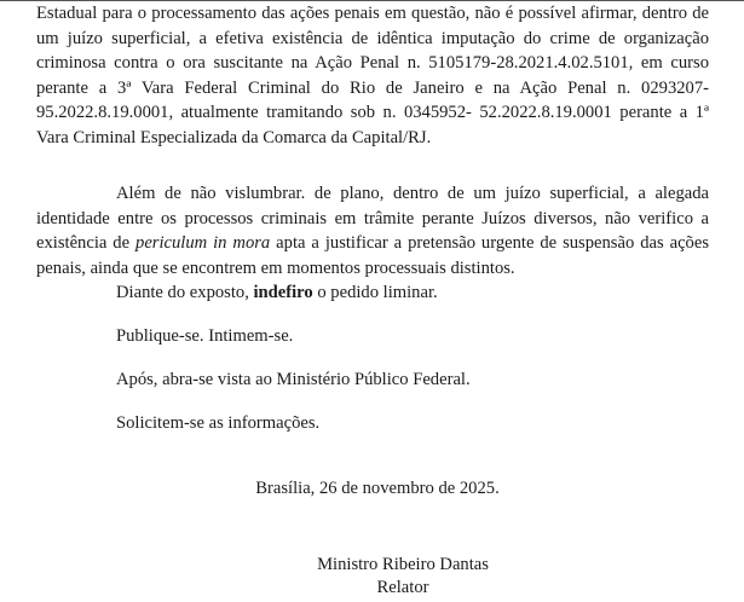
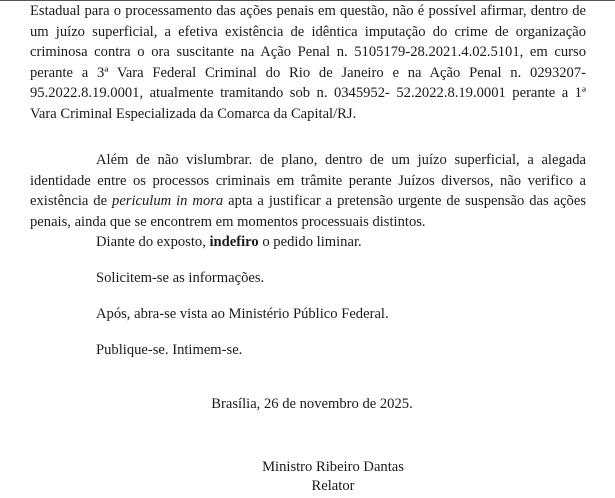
  Estadual para o processamento das ações penais em questão, não é possível afirmar, dentro de um juízo superficial, a efetiva existência de idêntica imputação do crime de organização criminosa contra o ora suscitante na Ação Penal n. 5105179-28.2021.4.02.5101, em curso perante a 3ª Vara Federal Criminal do Rio de Janeiro e na Ação Penal n. 0293207-95.2022.8.19.0001, atualmente tramitando sob n. 0345952- 52.2022.8.19.0001 perante a 1ª Vara Criminal Especializada da Comarca da Capital/RJ.
  Além de não vislumbrar. de plano, dentro de um juízo superficial, a alegada identidade entre os processos criminais em trâmite perante Juízos diversos, não verifico a existência de periculum in mora apta a justificar a pretensão urgente de suspensão das ações penais, ainda que se encontrem em momentos processuais distintos.
  Diante do exposto, indefiro o pedido liminar.
- Publique-se. Intimem-se.
+ Solicitem-se as informações.
  Após, abra-se vista ao Ministério Público Federal.
- Solicitem-se as informações.
+ Publique-se. Intimem-se.
  Brasília, 26 de novembro de 2025.
  Ministro Ribeiro Dantas
  Relator
